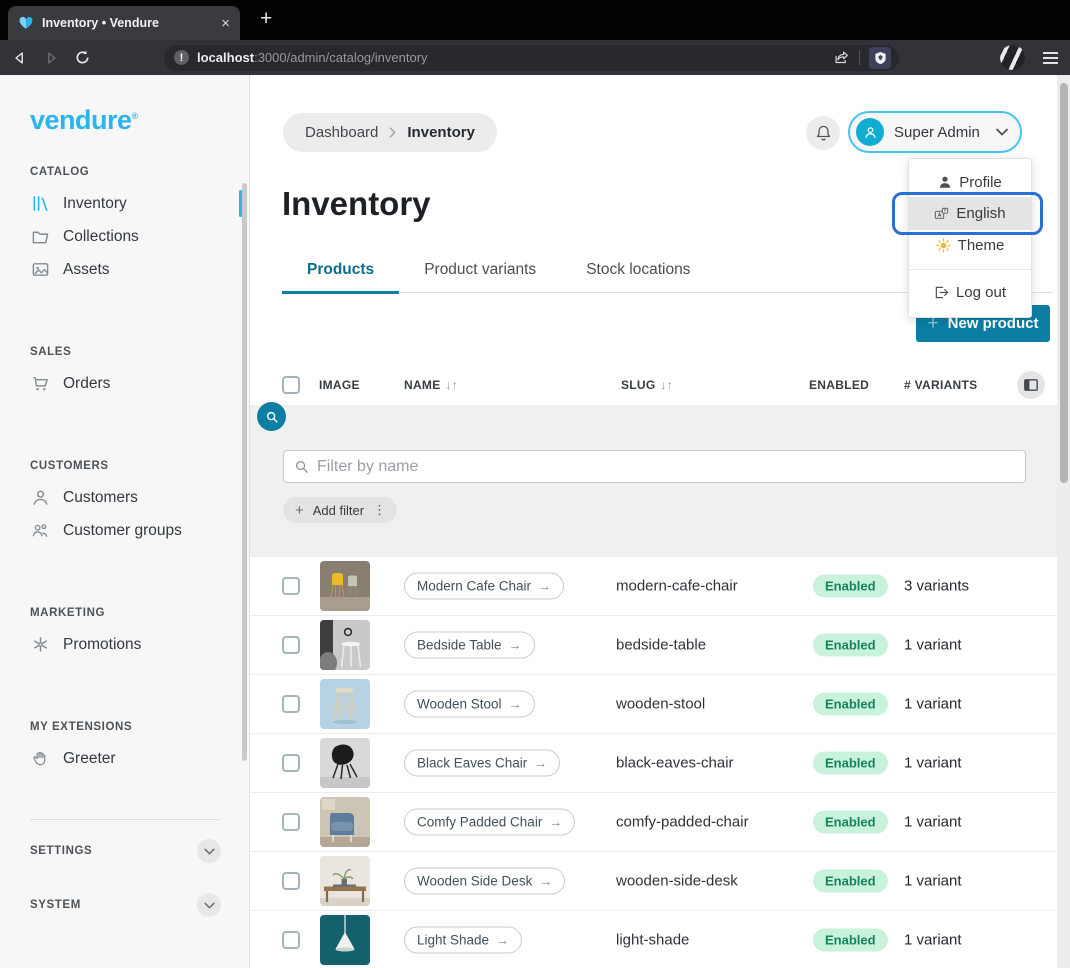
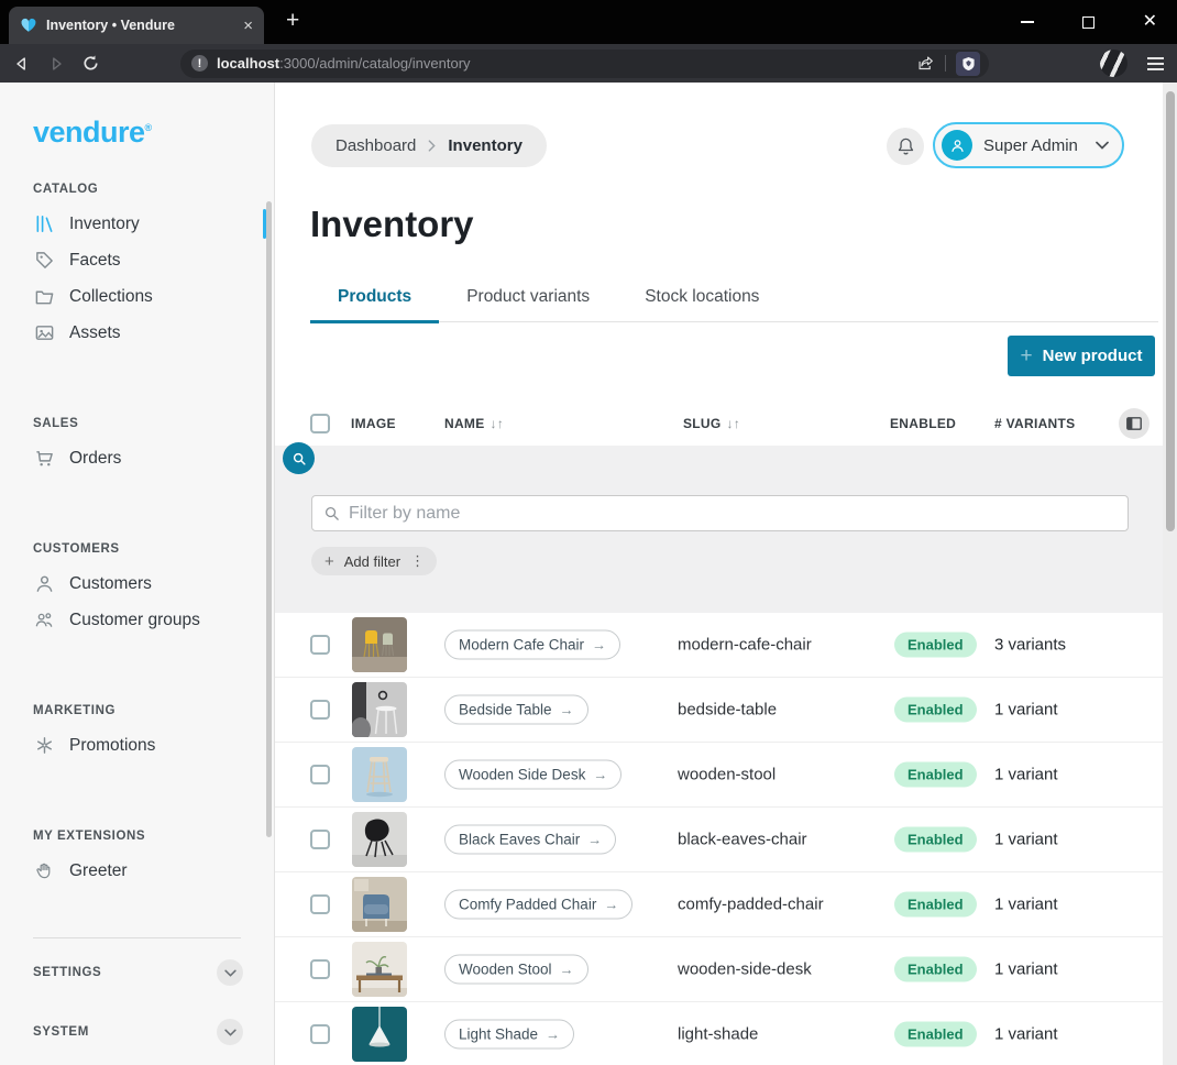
  Inventory • Vendure
  ×
  +
+ ✕
  !
  localhost
  :3000/admin/catalog/inventory
  vendure®
  CATALOG
  Inventory
+ Facets
  Collections
  Assets
  SALES
  Orders
  CUSTOMERS
  Customers
  Customer groups
  MARKETING
  Promotions
  MY EXTENSIONS
  Greeter
  SETTINGS
  SYSTEM
  Dashboard
  Inventory
  Super Admin
- Profile
- English
- Theme
- Log out
  Inventory
  Products
  Product variants
  Stock locations
  +
  New product
  IMAGE
  NAME
  ↓↑
  SLUG
  ↓↑
  ENABLED
  # VARIANTS
  Filter by name
  +
  Add filter
  ⋮
  Modern Cafe Chair
  →
  modern-cafe-chair
  Enabled
  3 variants
  Bedside Table
  →
  bedside-table
  Enabled
  1 variant
- Wooden Stool
+ Wooden Side Desk
  →
  wooden-stool
  Enabled
  1 variant
  Black Eaves Chair
  →
  black-eaves-chair
  Enabled
  1 variant
  Comfy Padded Chair
  →
  comfy-padded-chair
  Enabled
  1 variant
- Wooden Side Desk
+ Wooden Stool
  →
  wooden-side-desk
  Enabled
  1 variant
  Light Shade
  →
  light-shade
  Enabled
  1 variant
